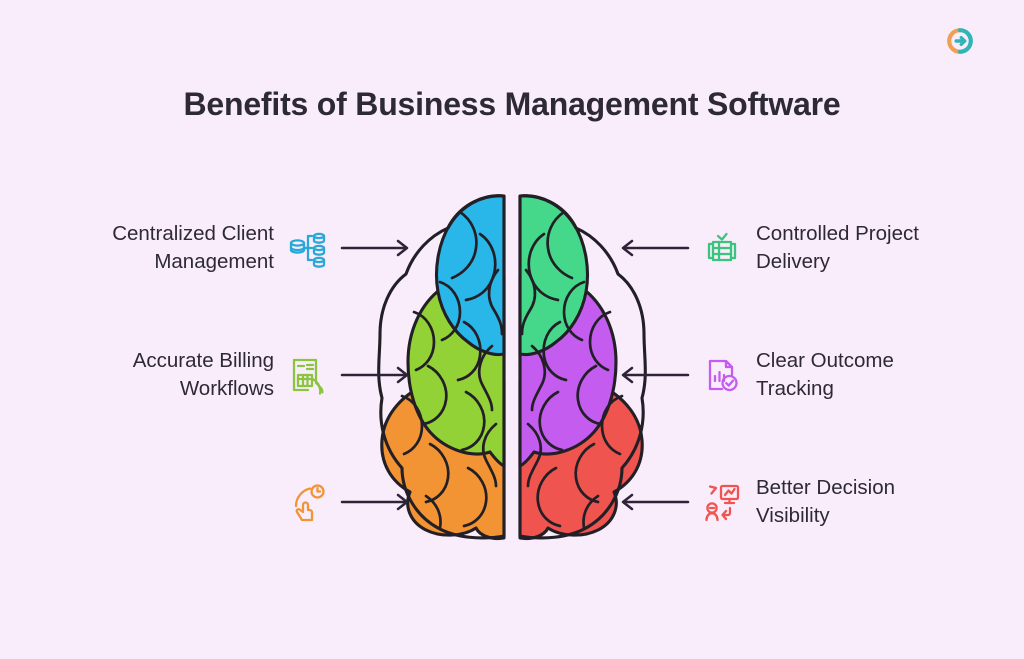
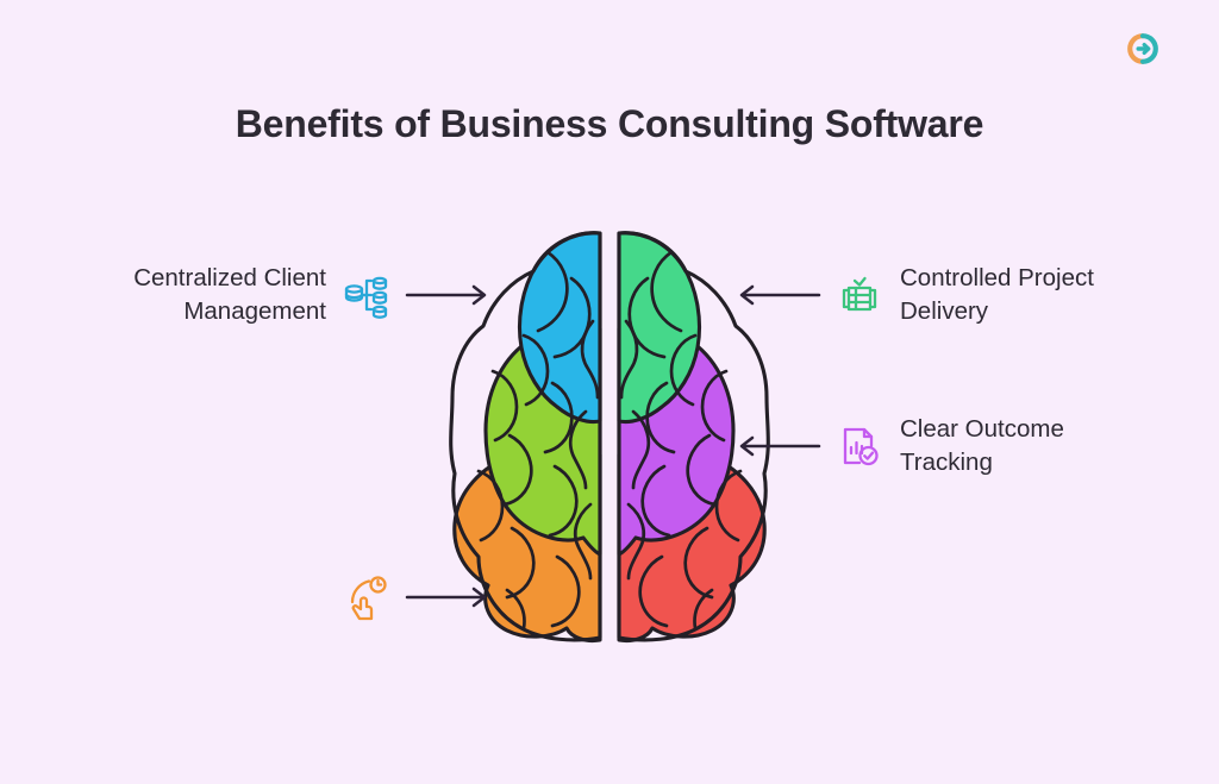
- Benefits of Business Management Software
+ Benefits of Business Consulting Software
  Centralized Client
  Management
- Accurate Billing
- Workflows
  Controlled Project
  Delivery
  Clear Outcome
  Tracking
- Better Decision
- Visibility
